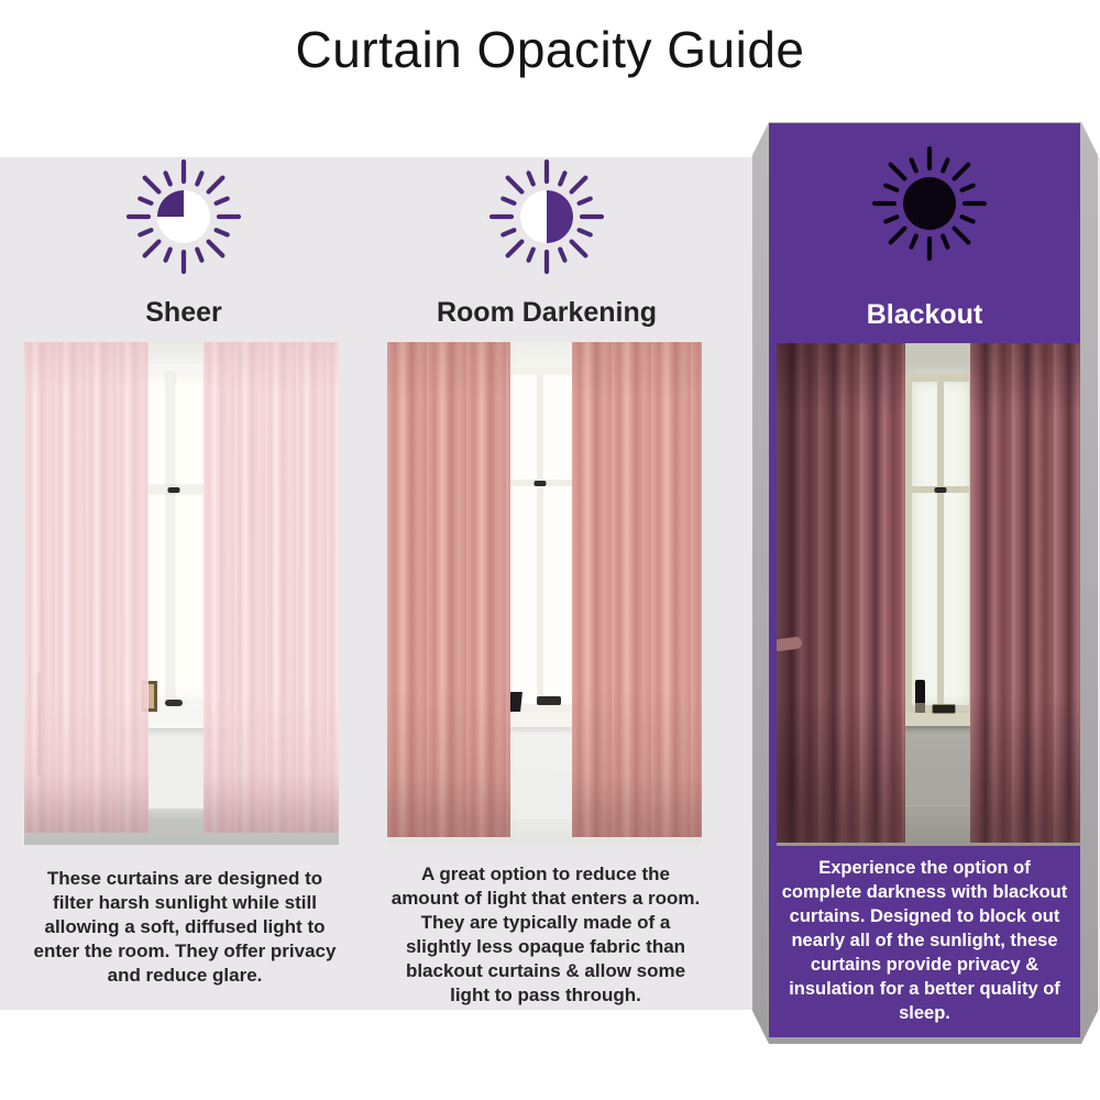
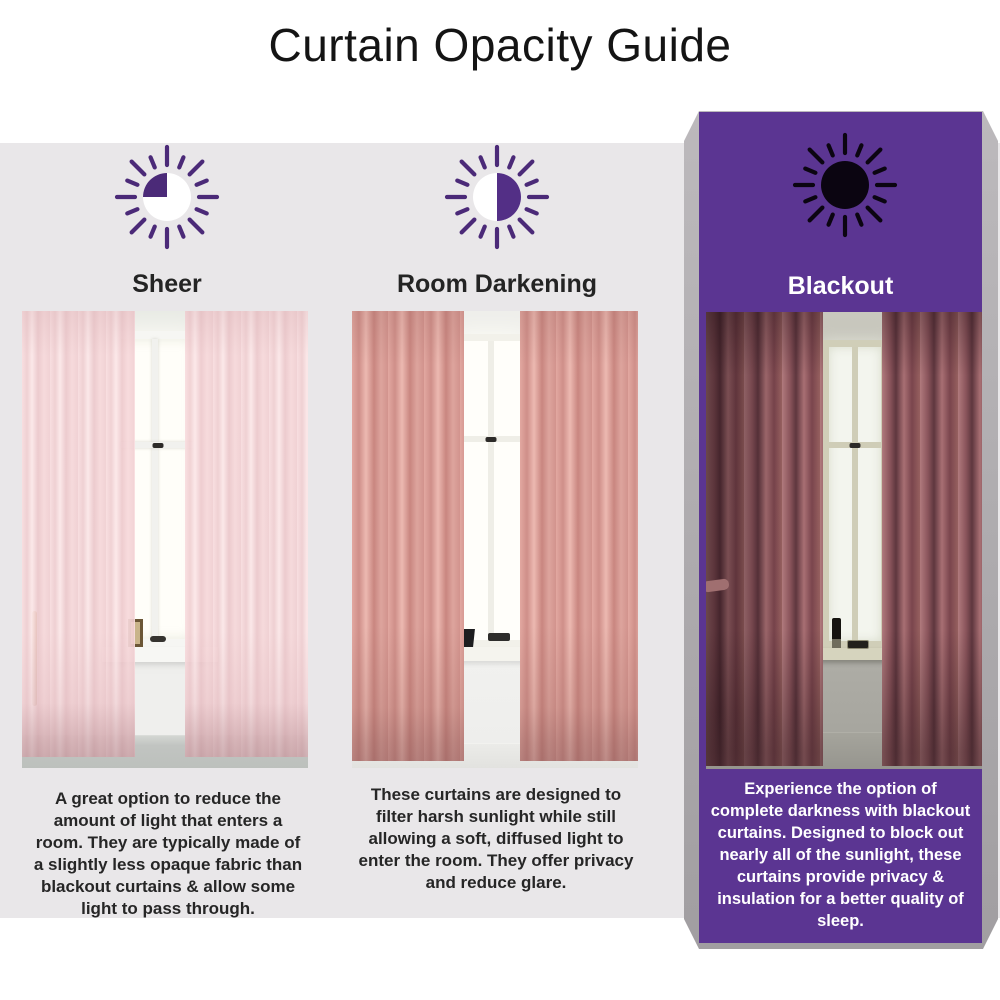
  Curtain Opacity Guide
  Sheer
- These curtains are designed to filter harsh sunlight while still allowing a soft, diffused light to enter the room. They offer privacy and reduce glare.
+ A great option to reduce the amount of light that enters a room. They are typically made of a slightly less opaque fabric than blackout curtains & allow some light to pass through.
  Room Darkening
- A great option to reduce the amount of light that enters a room. They are typically made of a slightly less opaque fabric than blackout curtains & allow some light to pass through.
+ These curtains are designed to filter harsh sunlight while still allowing a soft, diffused light to enter the room. They offer privacy and reduce glare.
  Blackout
  Experience the option of complete darkness with blackout curtains. Designed to block out nearly all of the sunlight, these curtains provide privacy & insulation for a better quality of sleep.
